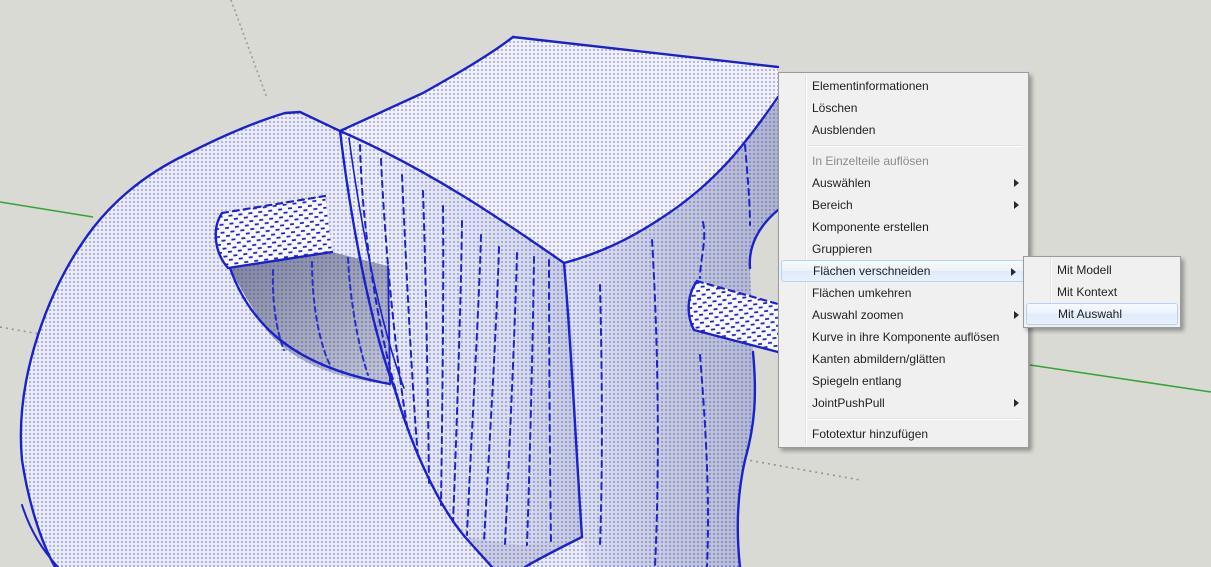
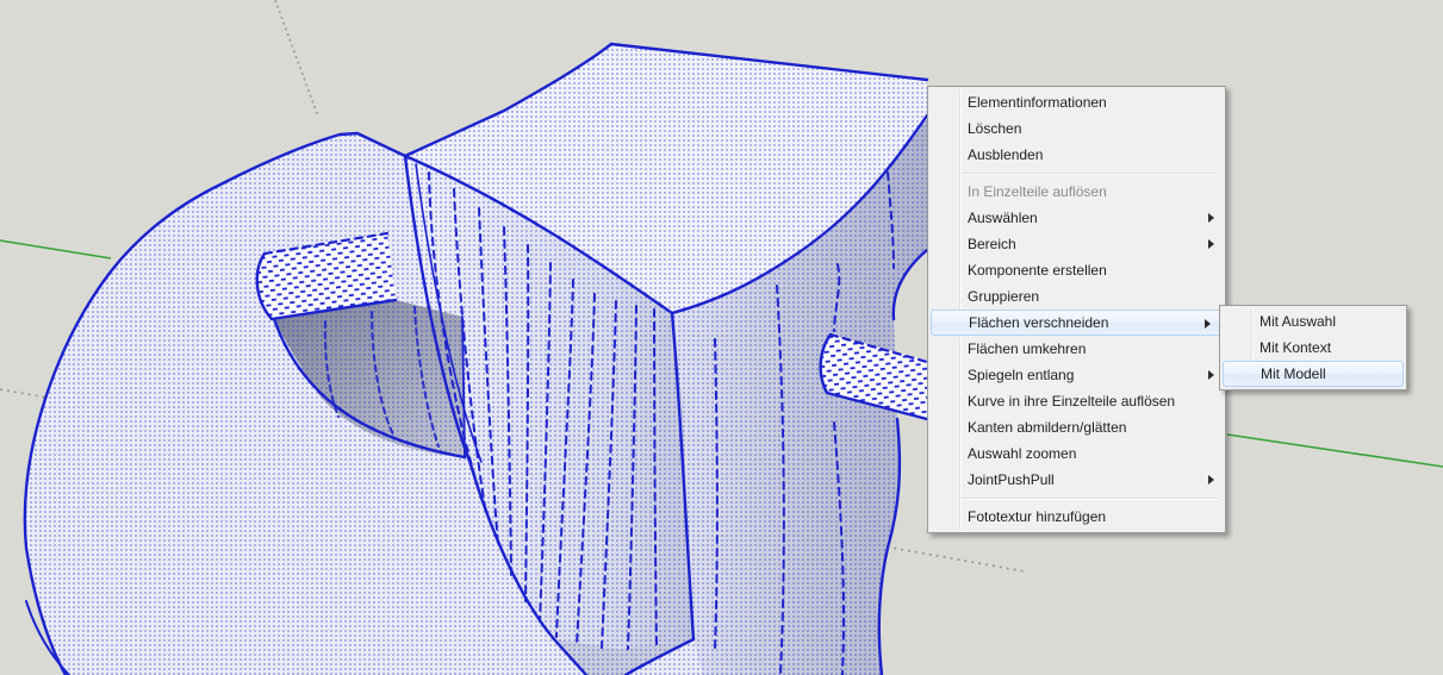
  Elementinformationen
  Löschen
  Ausblenden
  In Einzelteile auflösen
  Auswählen
  Bereich
  Komponente erstellen
  Gruppieren
  Flächen verschneiden
  Flächen umkehren
- Auswahl zoomen
+ Spiegeln entlang
- Kurve in ihre Komponente auflösen
+ Kurve in ihre Einzelteile auflösen
  Kanten abmildern/glätten
- Spiegeln entlang
+ Auswahl zoomen
  JointPushPull
  Fototextur hinzufügen
- Mit Modell
+ Mit Auswahl
  Mit Kontext
- Mit Auswahl
+ Mit Modell
